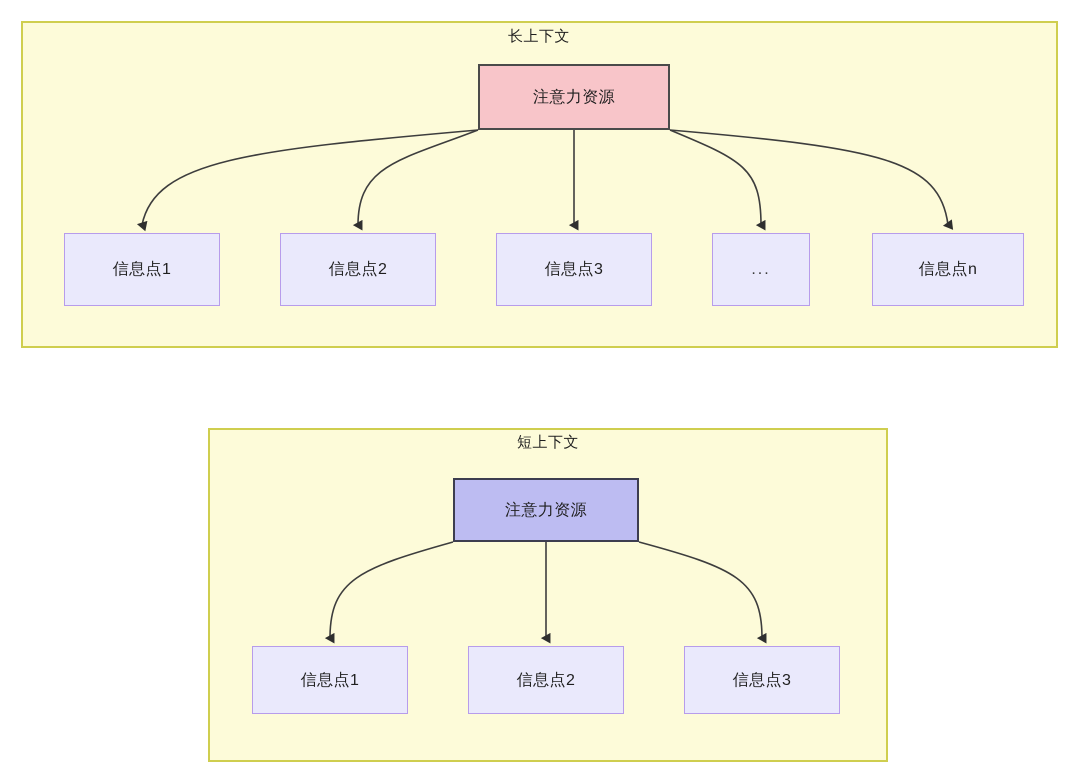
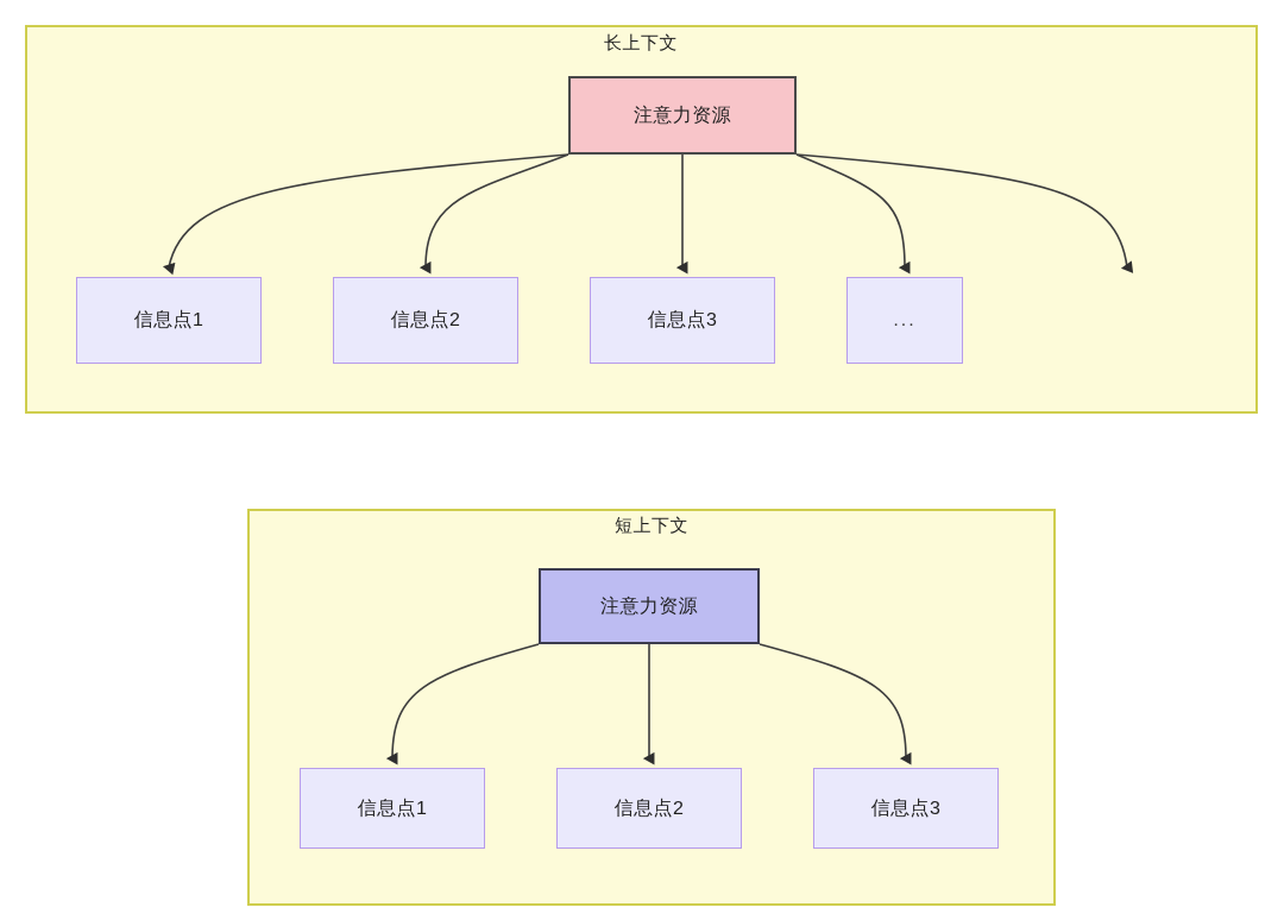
  长上下文
  注意力资源
  信息点1
  信息点2
  信息点3
  ...
- 信息点n
  短上下文
  注意力资源
  信息点1
  信息点2
  信息点3
